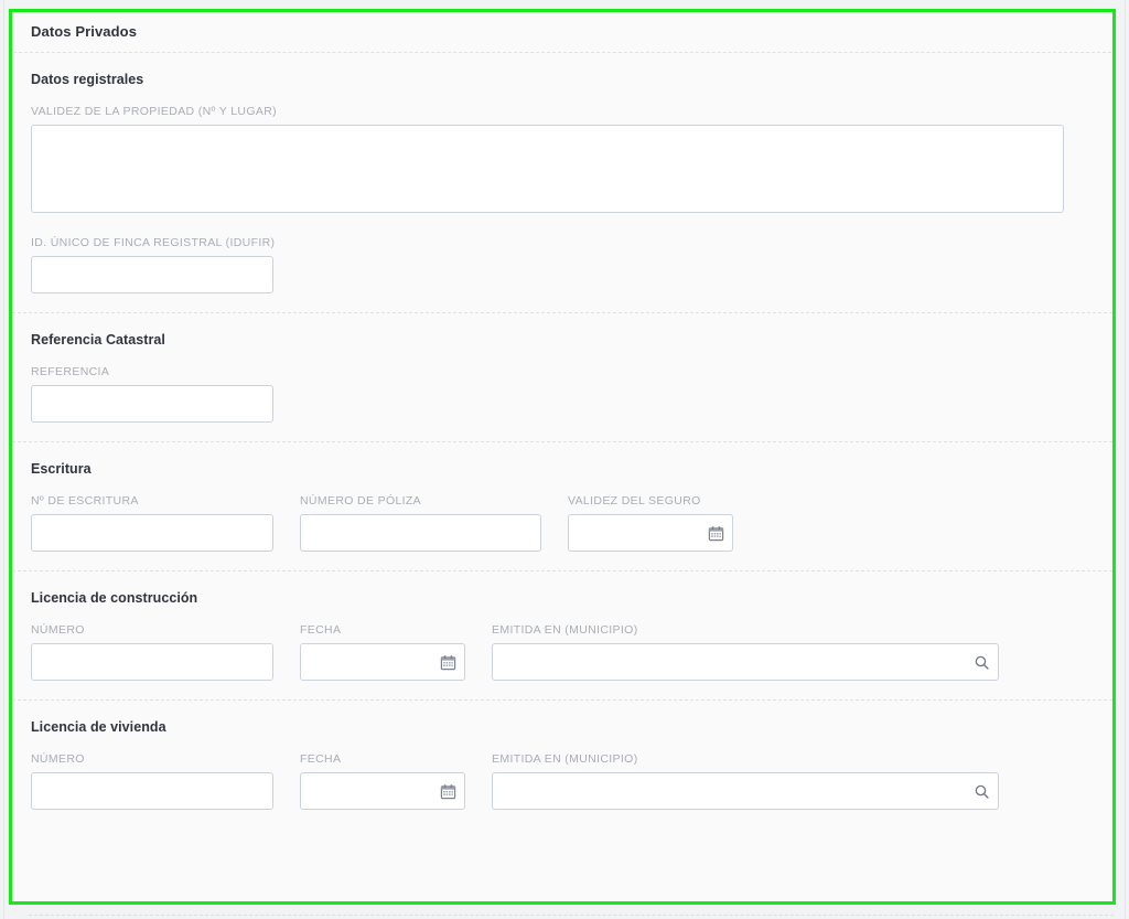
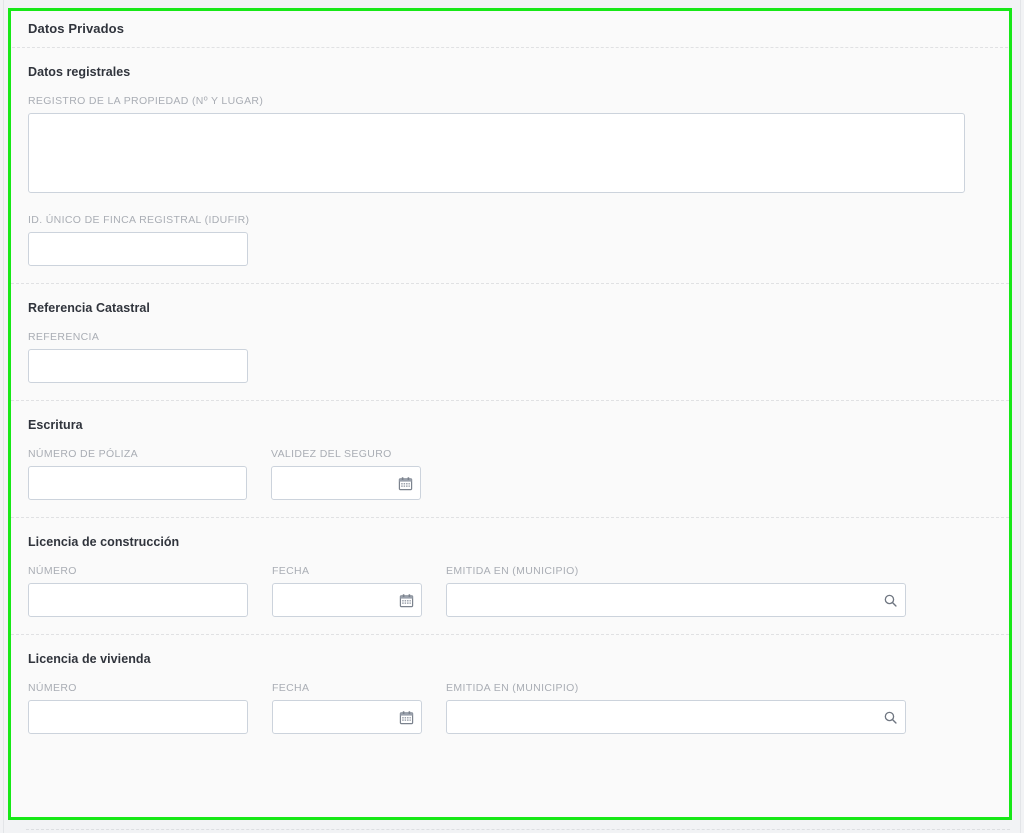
  Datos Privados
  Datos registrales
- VALIDEZ DE LA PROPIEDAD (Nº Y LUGAR)
+ REGISTRO DE LA PROPIEDAD (Nº Y LUGAR)
  ID. ÚNICO DE FINCA REGISTRAL (IDUFIR)
  Referencia Catastral
  REFERENCIA
  Escritura
- Nº DE ESCRITURA
  NÚMERO DE PÓLIZA
  VALIDEZ DEL SEGURO
  Licencia de construcción
  NÚMERO
  FECHA
  EMITIDA EN (MUNICIPIO)
  Licencia de vivienda
  NÚMERO
  FECHA
  EMITIDA EN (MUNICIPIO)
